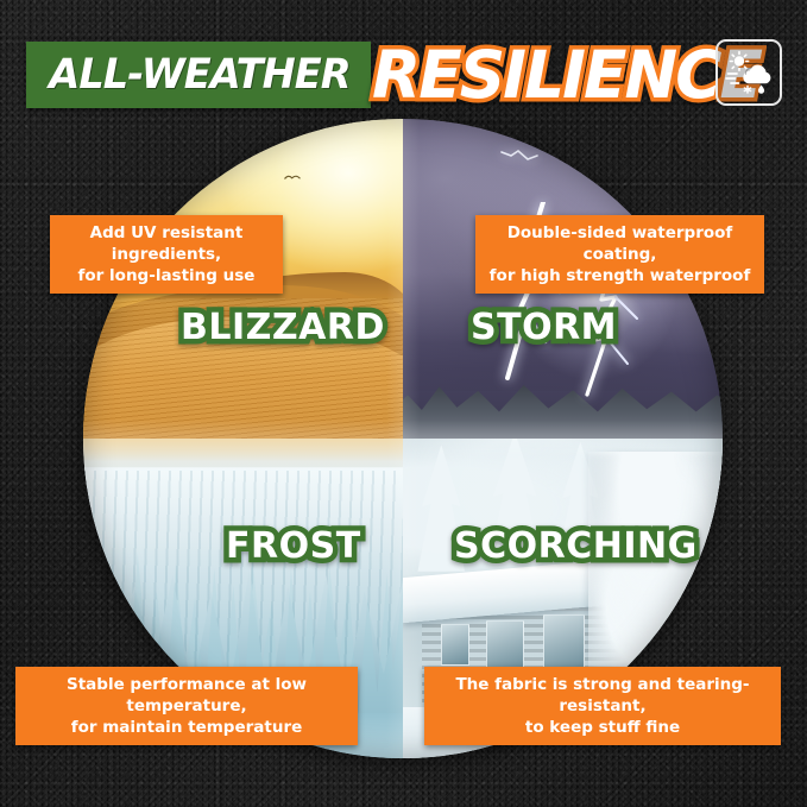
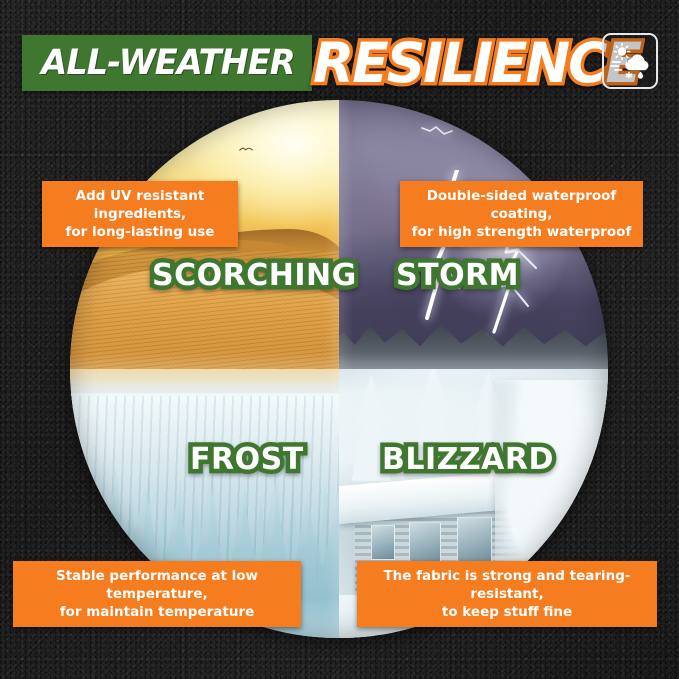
  ALL-WEATHER
  RESILIENCE
- BLIZZARD
+ SCORCHING
  STORM
  FROST
- SCORCHING
+ BLIZZARD
  Add UV resistant ingredients,
  for long-lasting use
  Double-sided waterproof coating,
  for high strength waterproof
  Stable performance at low temperature,
  for maintain temperature
  The fabric is strong and tearing-resistant,
  to keep stuff fine
